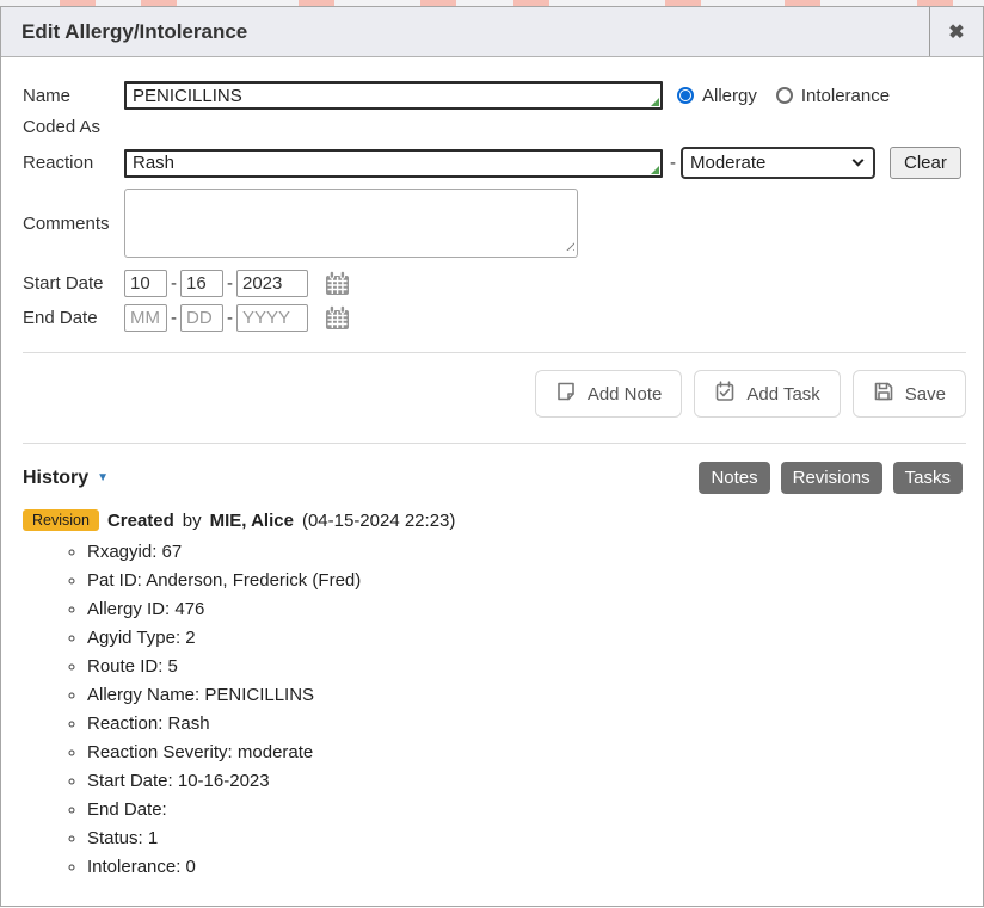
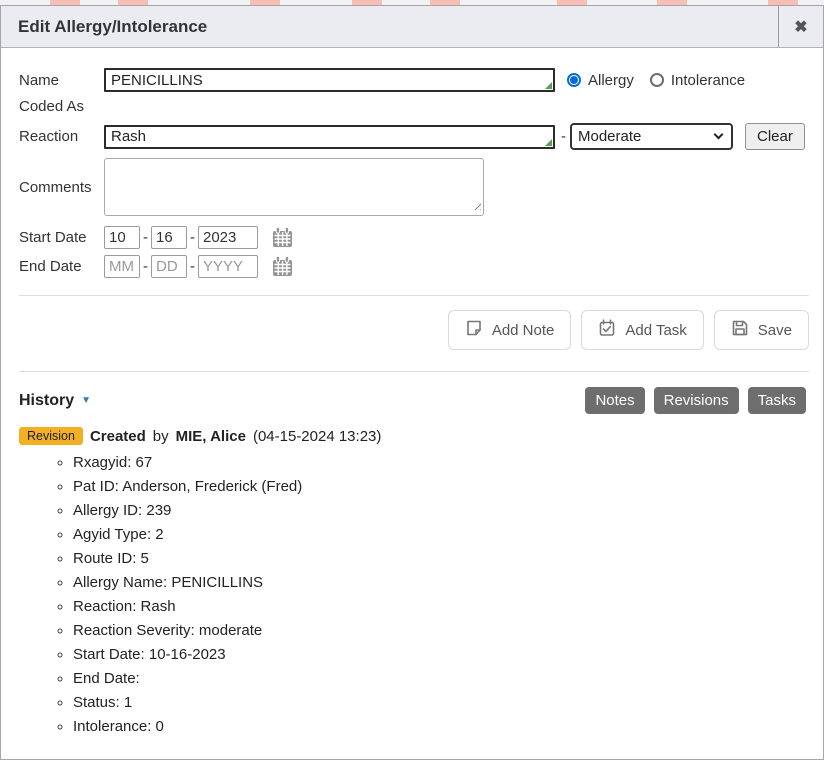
  Edit Allergy/Intolerance
  ✖
  Name
  PENICILLINS
  Allergy
  Intolerance
  Coded As
  Reaction
  Rash
  -
  Moderate
  Clear
  Comments
  Start Date
  10
  -
  16
  -
  2023
  End Date
  MM
  -
  DD
  -
  YYYY
  Add Note
  Add Task
  Save
  History
  ▼
  Notes
  Revisions
  Tasks
  Revision
  Created
  by
  MIE, Alice
- (04-15-2024 22:23)
+ (04-15-2024 13:23)
  Rxagyid: 67
  Pat ID: Anderson, Frederick (Fred)
- Allergy ID: 476
+ Allergy ID: 239
  Agyid Type: 2
  Route ID: 5
  Allergy Name: PENICILLINS
  Reaction: Rash
  Reaction Severity: moderate
  Start Date: 10-16-2023
  End Date:
  Status: 1
  Intolerance: 0
